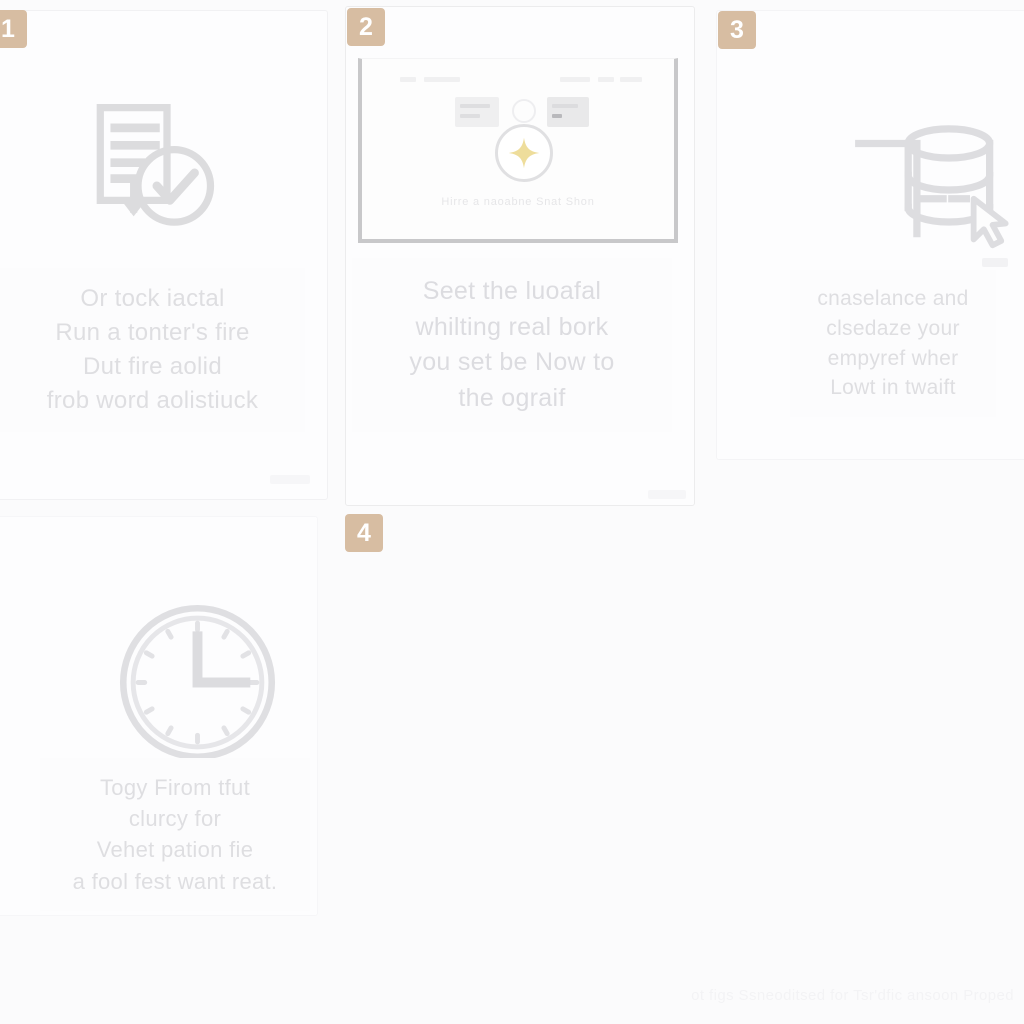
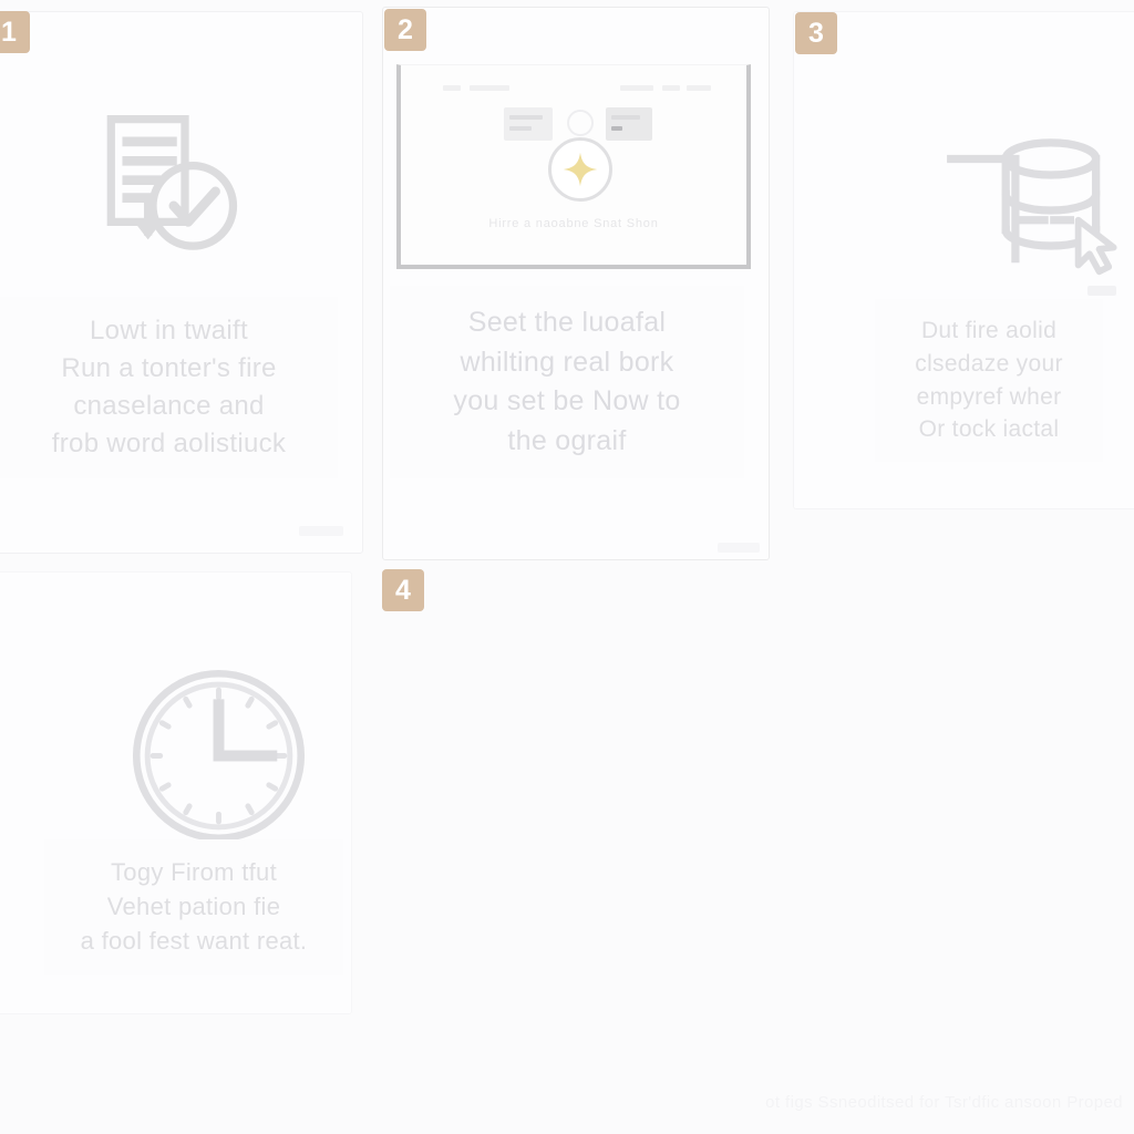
- Or tock iactal
+ Lowt in twaift
  Run a tonter's fire
- Dut fire aolid
+ cnaselance and
  frob word aolistiuck
  1
  Seet the luoafal
  whilting real bork
  you set be Now to
  the ograif
  2
- cnaselance and
+ Dut fire aolid
  clsedaze your
  empyref wher
- Lowt in twaift
+ Or tock iactal
  3
  Togy Firom tfut
- clurcy for
  Vehet pation fie
  a fool fest want reat.
  4
